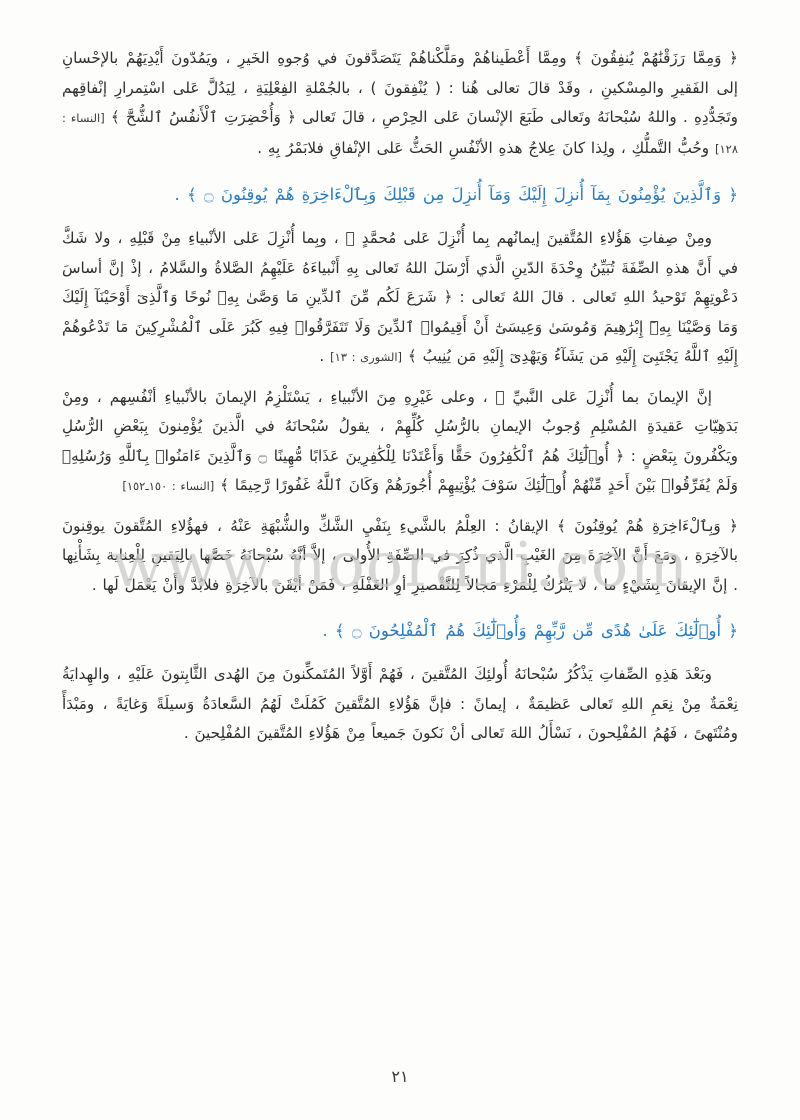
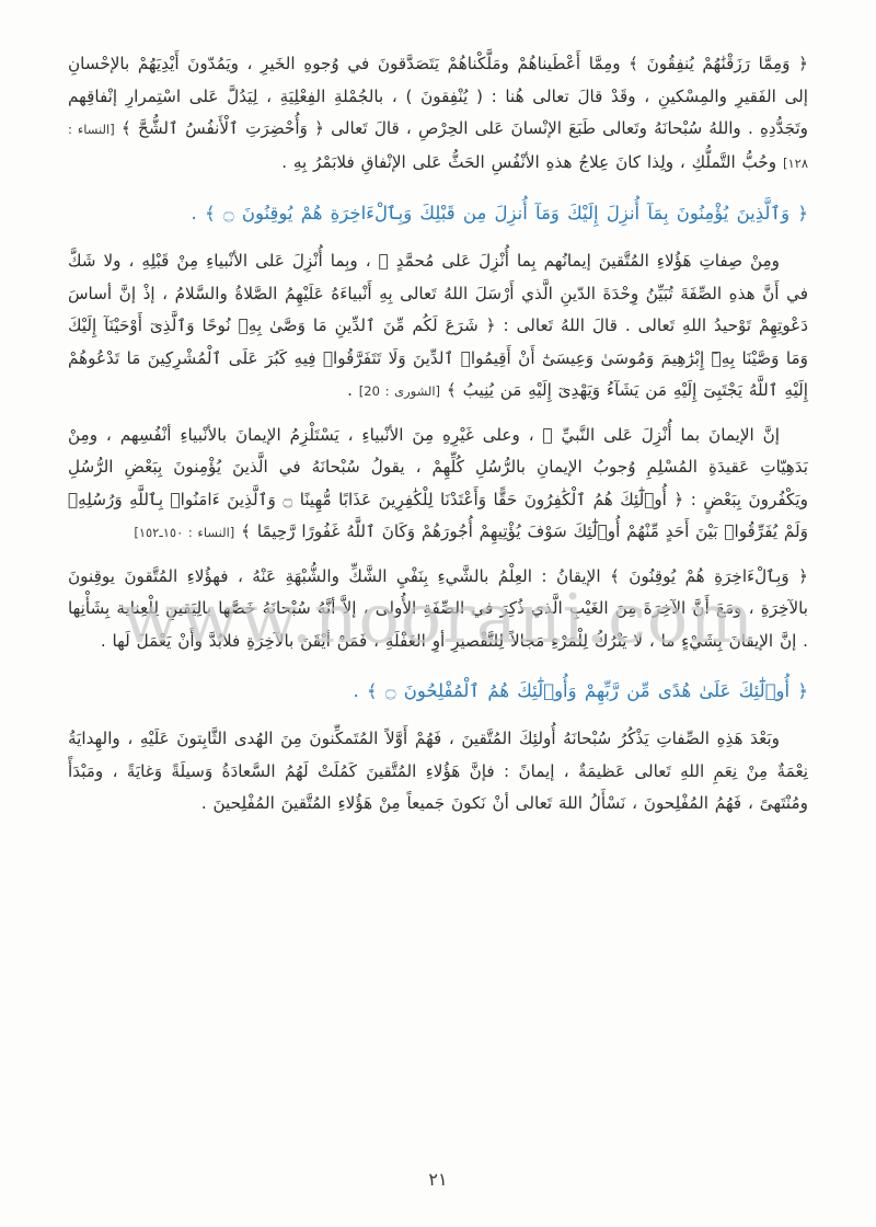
  www.noorani.com
  ﴿ وَمِمَّا رَزَقْنَٰهُمْ يُنفِقُونَ ﴾ ومِمَّا أَعْطَيناهُمْ ومَلَّكْناهُمْ يَتَصَدَّقونَ في وُجوهِ الخَيرِ ، ويَمُدّونَ أَيْدِيَهُمْ بالإحْسانِ إلى الفَقيرِ والمِسْكينِ ، وقَدْ قالَ تعالى هُنا : ( يُنْفِقونَ ) ، بالجُمْلةِ الفِعْلِيَةِ ، لِيَدُلَّ عَلى اسْتِمرارِ إنْفاقِهم وتَجَدُّدِهِ . واللهُ سُبْحانَهُ وتَعالى طَبَعَ الإنْسانَ عَلى الحِرْصِ ، قالَ تَعالى ﴿ وَأُحْضِرَتِ ٱلْأَنفُسُ ٱلشُّحَّ ﴾ [النساء : ١٢٨] وحُبُّ التَّملُّكِ ، ولِذا كانَ عِلاجُ هذهِ الأنْفُسِ الحَثُّ عَلى الإنْفاقِ فلابَمْرُ بِهِ .
  ﴿ وَٱلَّذِينَ يُؤْمِنُونَ بِمَآ أُنزِلَ إِلَيْكَ وَمَآ أُنزِلَ مِن قَبْلِكَ وَبِٱلْءَاخِرَةِ هُمْ يُوقِنُونَ ۝ ﴾ .
- ومِنْ صِفاتِ هَؤُلاءِ المُتَّقينَ إيمانُهم بِما أُنْزِلَ عَلى مُحمَّدٍ ﷺ ، وبِما أُنْزِلَ عَلى الأنْبياءِ مِنْ قَبْلِهِ ، ولا شَكَّ في أَنَّ هذهِ الصِّفَةَ تُبَيِّنُ وِحْدَةَ الدّينِ الَّذي أَرْسَلَ اللهُ تَعالى بِهِ أَنْبياءَهُ عَلَيْهِمُ الصَّلاةُ والسَّلامُ ، إذْ إنَّ أساسَ دَعْوتِهِمْ تَوْحيدُ اللهِ تَعالى . قالَ اللهُ تَعالى : ﴿ شَرَعَ لَكُم مِّنَ ٱلدِّينِ مَا وَصَّىٰ بِهِۦ نُوحًا وَٱلَّذِىٓ أَوْحَيْنَآ إِلَيْكَ وَمَا وَصَّيْنَا بِهِۦٓ إِبْرَٰهِيمَ وَمُوسَىٰ وَعِيسَىٰٓ أَنْ أَقِيمُوا۟ ٱلدِّينَ وَلَا تَتَفَرَّقُوا۟ فِيهِ كَبُرَ عَلَى ٱلْمُشْرِكِينَ مَا تَدْعُوهُمْ إِلَيْهِ ٱللَّهُ يَجْتَبِىٓ إِلَيْهِ مَن يَشَآءُ وَيَهْدِىٓ إِلَيْهِ مَن يُنِيبُ ﴾ [الشورى : ١٣] .
+ ومِنْ صِفاتِ هَؤُلاءِ المُتَّقينَ إيمانُهم بِما أُنْزِلَ عَلى مُحمَّدٍ ﷺ ، وبِما أُنْزِلَ عَلى الأنْبياءِ مِنْ قَبْلِهِ ، ولا شَكَّ في أَنَّ هذهِ الصِّفَةَ تُبَيِّنُ وِحْدَةَ الدّينِ الَّذي أَرْسَلَ اللهُ تَعالى بِهِ أَنْبياءَهُ عَلَيْهِمُ الصَّلاةُ والسَّلامُ ، إذْ إنَّ أساسَ دَعْوتِهِمْ تَوْحيدُ اللهِ تَعالى . قالَ اللهُ تَعالى : ﴿ شَرَعَ لَكُم مِّنَ ٱلدِّينِ مَا وَصَّىٰ بِهِۦ نُوحًا وَٱلَّذِىٓ أَوْحَيْنَآ إِلَيْكَ وَمَا وَصَّيْنَا بِهِۦٓ إِبْرَٰهِيمَ وَمُوسَىٰ وَعِيسَىٰٓ أَنْ أَقِيمُوا۟ ٱلدِّينَ وَلَا تَتَفَرَّقُوا۟ فِيهِ كَبُرَ عَلَى ٱلْمُشْرِكِينَ مَا تَدْعُوهُمْ إِلَيْهِ ٱللَّهُ يَجْتَبِىٓ إِلَيْهِ مَن يَشَآءُ وَيَهْدِىٓ إِلَيْهِ مَن يُنِيبُ ﴾ [الشورى : 20] .
  إنَّ الإيمانَ بما أُنْزِلَ عَلى النَّبيِّ ﷺ ، وعلى غَيْرِهِ مِنَ الأنْبياءِ ، يَسْتَلْزِمُ الإيمانَ بالأنْبياءِ أنْفُسِهم ، ومِنْ بَدَهِيّاتِ عَقيدَةِ المُسْلِمِ وُجوبُ الإيمانِ بالرُّسُلِ كُلِّهِمْ ، يقولُ سُبْحانَهُ في الَّذينَ يُؤْمِنونَ بِبَعْضِ الرُّسُلِ ويَكْفُرونَ بِبَعْضٍ : ﴿ أُو۟لَٰٓئِكَ هُمُ ٱلْكَٰفِرُونَ حَقًّا وَأَعْتَدْنَا لِلْكَٰفِرِينَ عَذَابًا مُّهِينًا ۝ وَٱلَّذِينَ ءَامَنُوا۟ بِٱللَّهِ وَرُسُلِهِۦ وَلَمْ يُفَرِّقُوا۟ بَيْنَ أَحَدٍ مِّنْهُمْ أُو۟لَٰٓئِكَ سَوْفَ يُؤْتِيهِمْ أُجُورَهُمْ وَكَانَ ٱللَّهُ غَفُورًا رَّحِيمًا ﴾ [النساء : ١٥٠ـ١٥٢]
  ﴿ وَبِٱلْءَاخِرَةِ هُمْ يُوقِنُونَ ﴾ الإيقانُ : العِلْمُ بالشَّيءِ بِنَفْيِ الشَّكِّ والشُّبْهَةِ عَنْهُ ، فهؤُلاءِ المُتَّقونَ يوقِنونَ بالآخِرَةِ ، ومَعَ أَنَّ الآخِرَةَ مِنَ الغَيْبِ الَّذي ذُكِرَ في الصِّفَةِ الأُولى ، إلاَّ أنَّهُ سُبْحانَهُ خَصَّها بالِيَقينِ لِلْعِناية بِشَأْنِها . إنَّ الإيقانَ بِشَيْءٍ ما ، لا يَتْرُكُ لِلْمَرْءِ مَجالاً لِلتَّقْصيرِ أوِ الغَفْلَةِ ، فَمَنْ أيْقَنَ بالآخِرَةِ فلابُدَّ وأَنْ يَعْمَلَ لَها .
  ﴿ أُو۟لَٰٓئِكَ عَلَىٰ هُدًى مِّن رَّبِّهِمْ وَأُو۟لَٰٓئِكَ هُمُ ٱلْمُفْلِحُونَ ۝ ﴾ .
  وبَعْدَ هَذِهِ الصِّفاتِ يَذْكُرُ سُبْحانَهُ أُولئِكَ المُتَّقينَ ، فَهُمْ أَوَّلاً المُتَمكِّنونَ مِنَ الهُدى الثَّابِتونَ عَلَيْهِ ، والهِدايَةُ نِعْمَةٌ مِنْ نِعَمِ اللهِ تَعالى عَظيمَةٌ ، إيمانً : فإنَّ هَؤُلاءِ المُتَّقينَ كَمُلَتْ لَهُمُ السَّعادَةُ وَسيلَةً وَغايَةً ، ومَبْدَأً ومُنْتَهىً ، فَهُمُ المُفْلِحونَ ، نَسْأَلُ اللهَ تَعالى أنْ نَكونَ جَميعاً مِنْ هَؤُلاءِ المُتَّقينَ المُفْلِحينَ .
  ٢١
